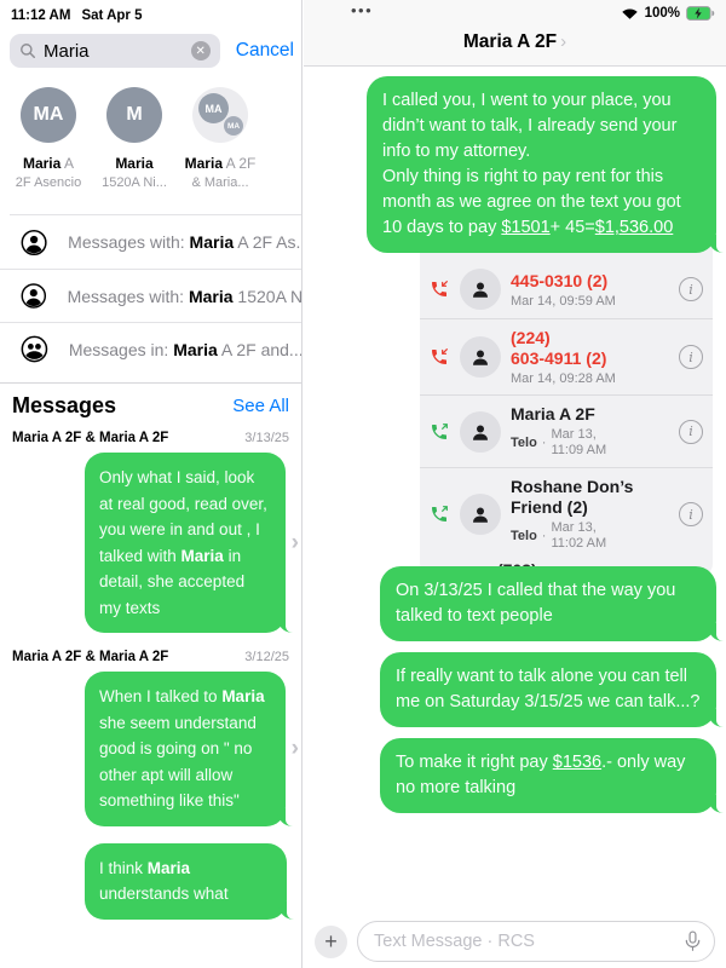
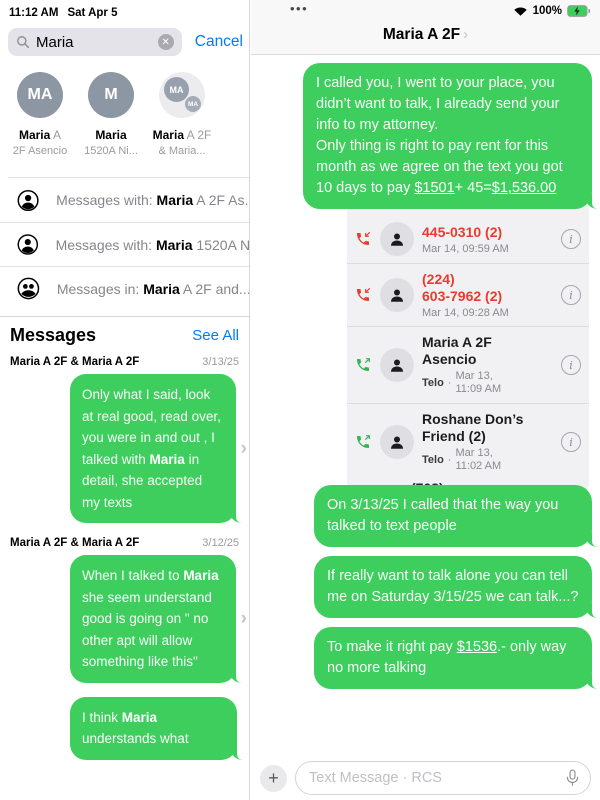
  11:12 AM
  Sat Apr 5
  Maria
  ✕
  Cancel
  MA
  Maria A
  2F Asencio
  M
  Maria
  1520A Ni...
  MA
  Maria A 2F
  & Maria...
  Messages with: Maria A 2F As.
  Messages with: Maria 1520A N
  Messages in: Maria A 2F and...
  Messages
  See All
  Maria A 2F & Maria A 2F
  3/13/25
  Only what I said, look at real good, read over, you were in and out , I talked with Maria in detail, she accepted my texts
  ›
  Maria A 2F & Maria A 2F
  3/12/25
  When I talked to Maria she seem understand good is going on " no other apt will allow something like this"
  ›
  I think Maria understands what
  •••
  100%
  Maria A 2F ›
  I called you, I went to your place, you didn’t want to talk, I already send your info to my attorney.
  Only thing is right to pay rent for this month as we agree on the text you got 10 days to pay $1501+ 45=$1,536.00
  445-0310 (2)
  Mar 14, 09:59 AM
  i
  (224)
- 603-4911 (2)
+ 603-7962 (2)
  Mar 14, 09:28 AM
  i
  Maria A 2F
+ Asencio
  Telo
  ·
  Mar 13,
  11:09 AM
  i
  Roshane Don’s
  Friend (2)
  Telo
  ·
  Mar 13,
  11:02 AM
  i
  On 3/13/25 I called that the way you talked to text people
  If really want to talk alone you can tell me on Saturday 3/15/25 we can talk...?
  To make it right pay $1536.- only way no more talking
  +
  Text Message · RCS
